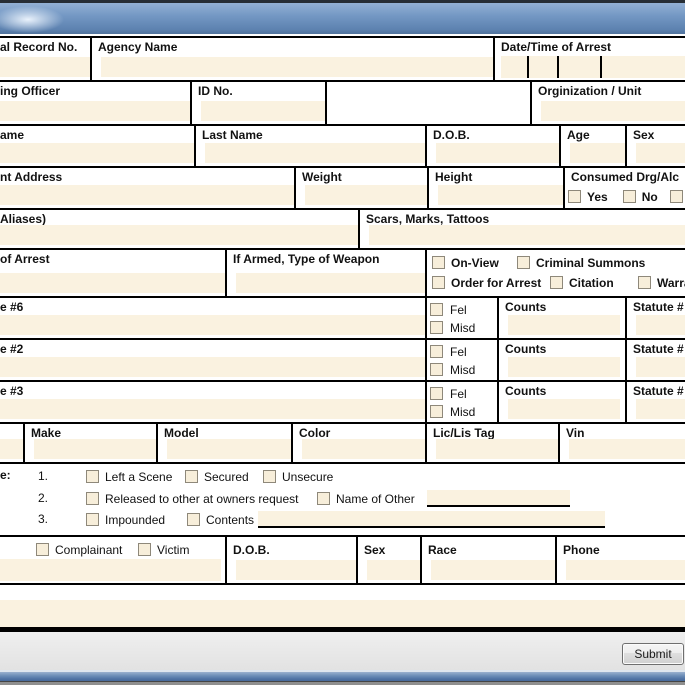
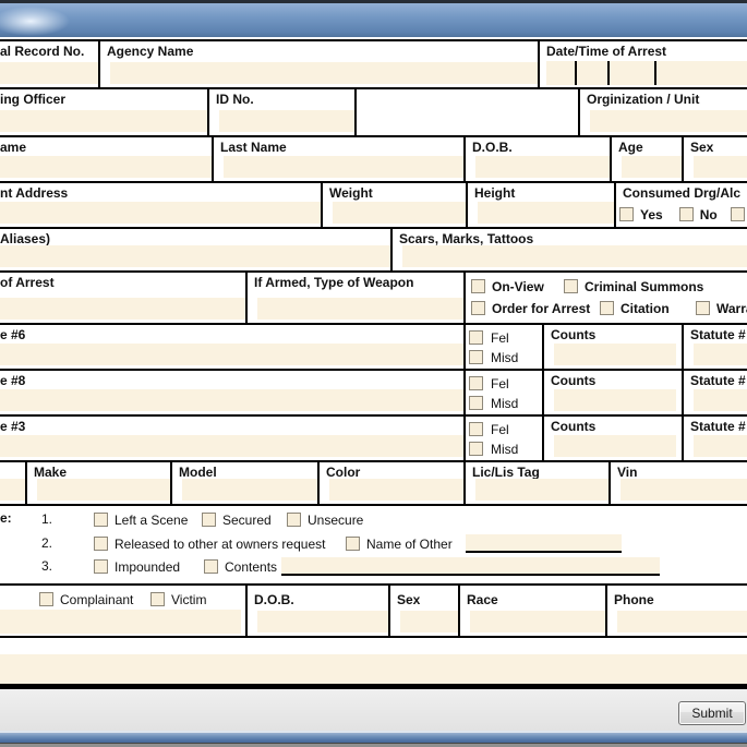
  al Record No.
  Agency Name
  Date/Time of Arrest
  ing Officer
  ID No.
  Orginization / Unit
  ame
  Last Name
  D.O.B.
  Age
  Sex
  nt Address
  Weight
  Height
  Consumed Drg/Alc
  Yes
  No
  Aliases)
  Scars, Marks, Tattoos
  of Arrest
  If Armed, Type of Weapon
  On-View
  Criminal Summons
  Order for Arrest
  Citation
  e #6
  Fel
  Misd
  Counts
  Statute #
- e #2
+ e #8
  Fel
  Misd
  Counts
  Statute #
  e #3
  Fel
  Misd
  Counts
  Statute #
  Make
  Model
  Color
  Lic/Lis Tag
  Vin
  e:
  1.
  Left a Scene
  Secured
  Unsecure
  2.
  Released to other at owners request
  Name of Other
  3.
  Impounded
  Contents
  Complainant
  Victim
  D.O.B.
  Sex
  Race
  Phone
  Submit
